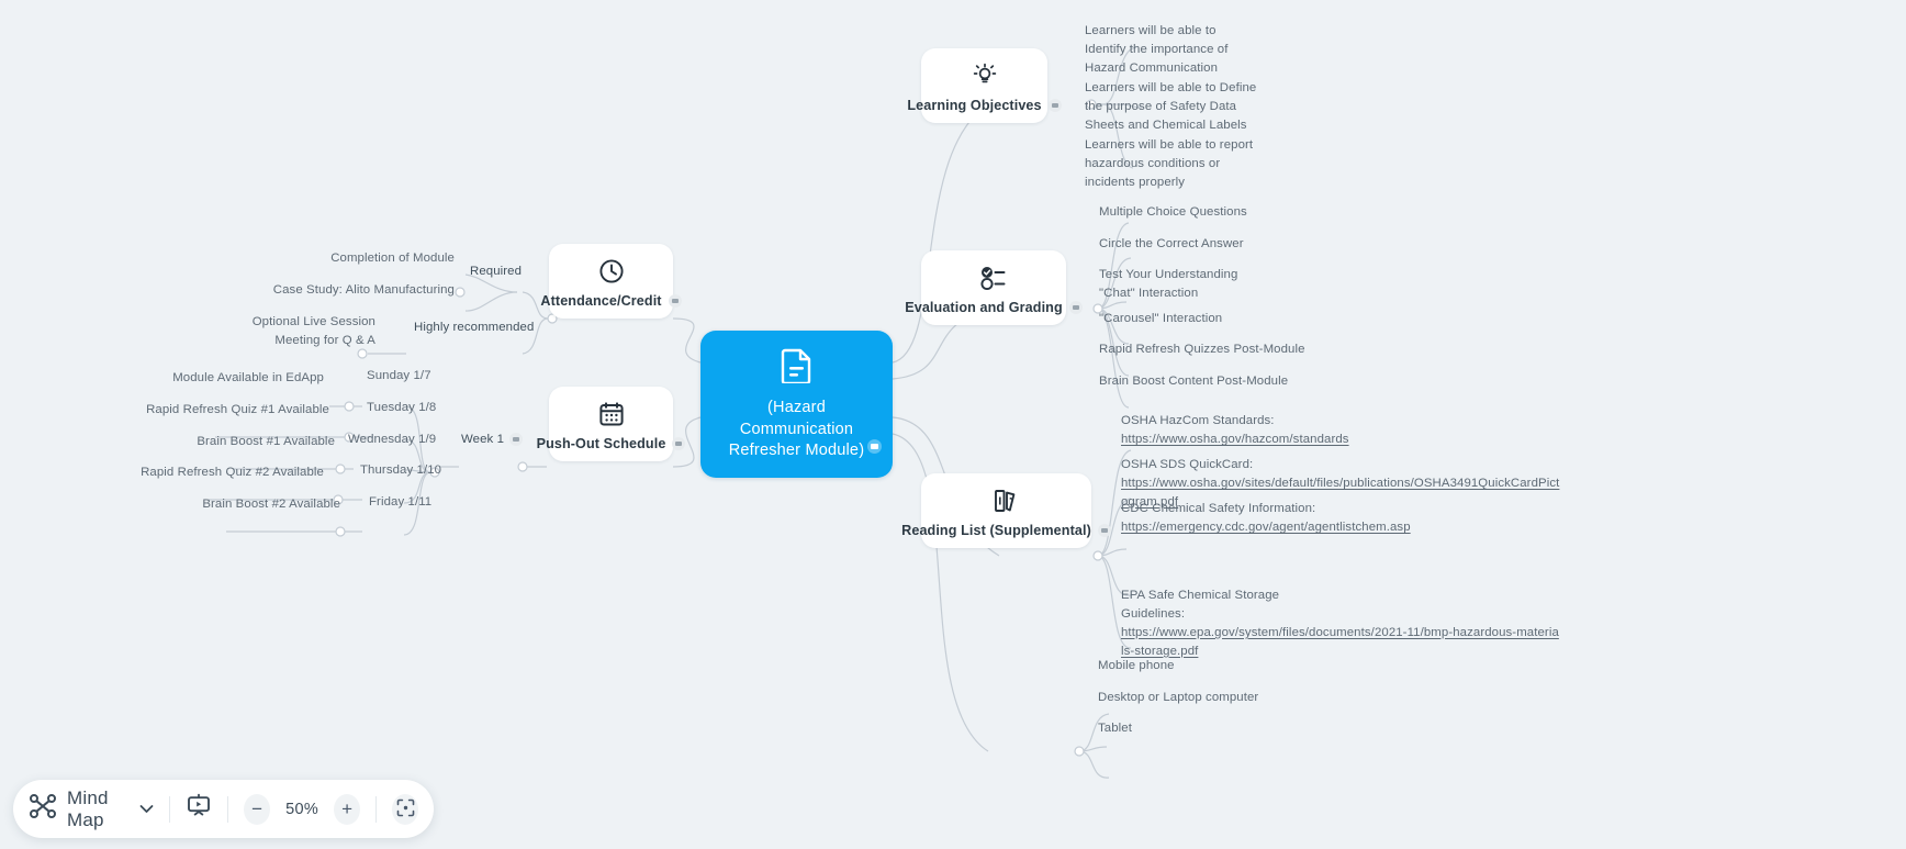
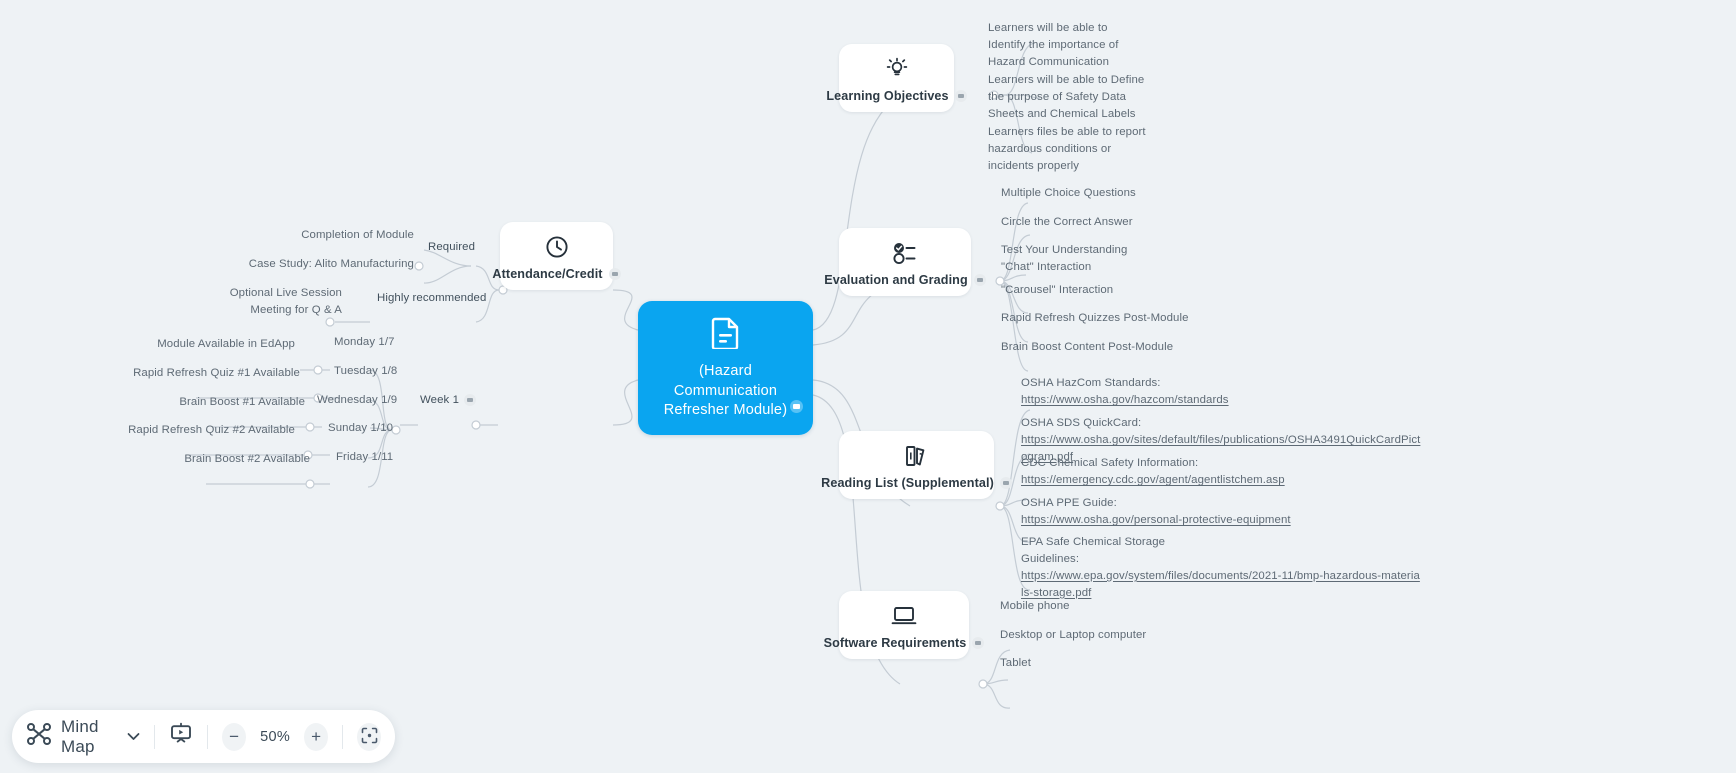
  (Hazard Communication
  Refresher Module)
  Learning Objectives
  Learners will be able to Identify the importance of Hazard Communication
  Learners will be able to Define the purpose of Safety Data Sheets and Chemical Labels
- Learners will be able to report hazardous conditions or incidents properly
+ Learners files be able to report hazardous conditions or incidents properly
  Evaluation and Grading
  Multiple Choice Questions
  Circle the Correct Answer
  Test Your Understanding "Chat" Interaction
  "Carousel" Interaction
  Rapid Refresh Quizzes Post-Module
  Brain Boost Content Post-Module
  Reading List (Supplemental)
  OSHA HazCom Standards:
  https://www.osha.gov/hazcom/standards
  OSHA SDS QuickCard:
  https://www.osha.gov/sites/default/files/publications/OSHA3491QuickCardPictogram.pdf
  CDC Chemical Safety Information:
  https://emergency.cdc.gov/agent/agentlistchem.asp
+ OSHA PPE Guide:
+ https://www.osha.gov/personal-protective-equipment
  EPA Safe Chemical Storage Guidelines:
  https://www.epa.gov/system/files/documents/2021-11/bmp-hazardous-materials-storage.pdf
+ Software Requirements
  Mobile phone
  Desktop or Laptop computer
  Tablet
  Attendance/Credit
  Required
  Completion of Module
  Case Study: Alito Manufacturing
  Highly recommended
  Optional Live Session Meeting for Q & A
- Push-Out Schedule
  Week 1
- Sunday 1/7
+ Monday 1/7
  Module Available in EdApp
  Tuesday 1/8
  Rapid Refresh Quiz #1 Available
  Wednesday 1/9
  Brain Boost #1 Available
- Thursday 1/10
+ Sunday 1/10
  Rapid Refresh Quiz #2 Available
  Friday 1/11
  Brain Boost #2 Available
  Mind Map
  −
  50%
  +
